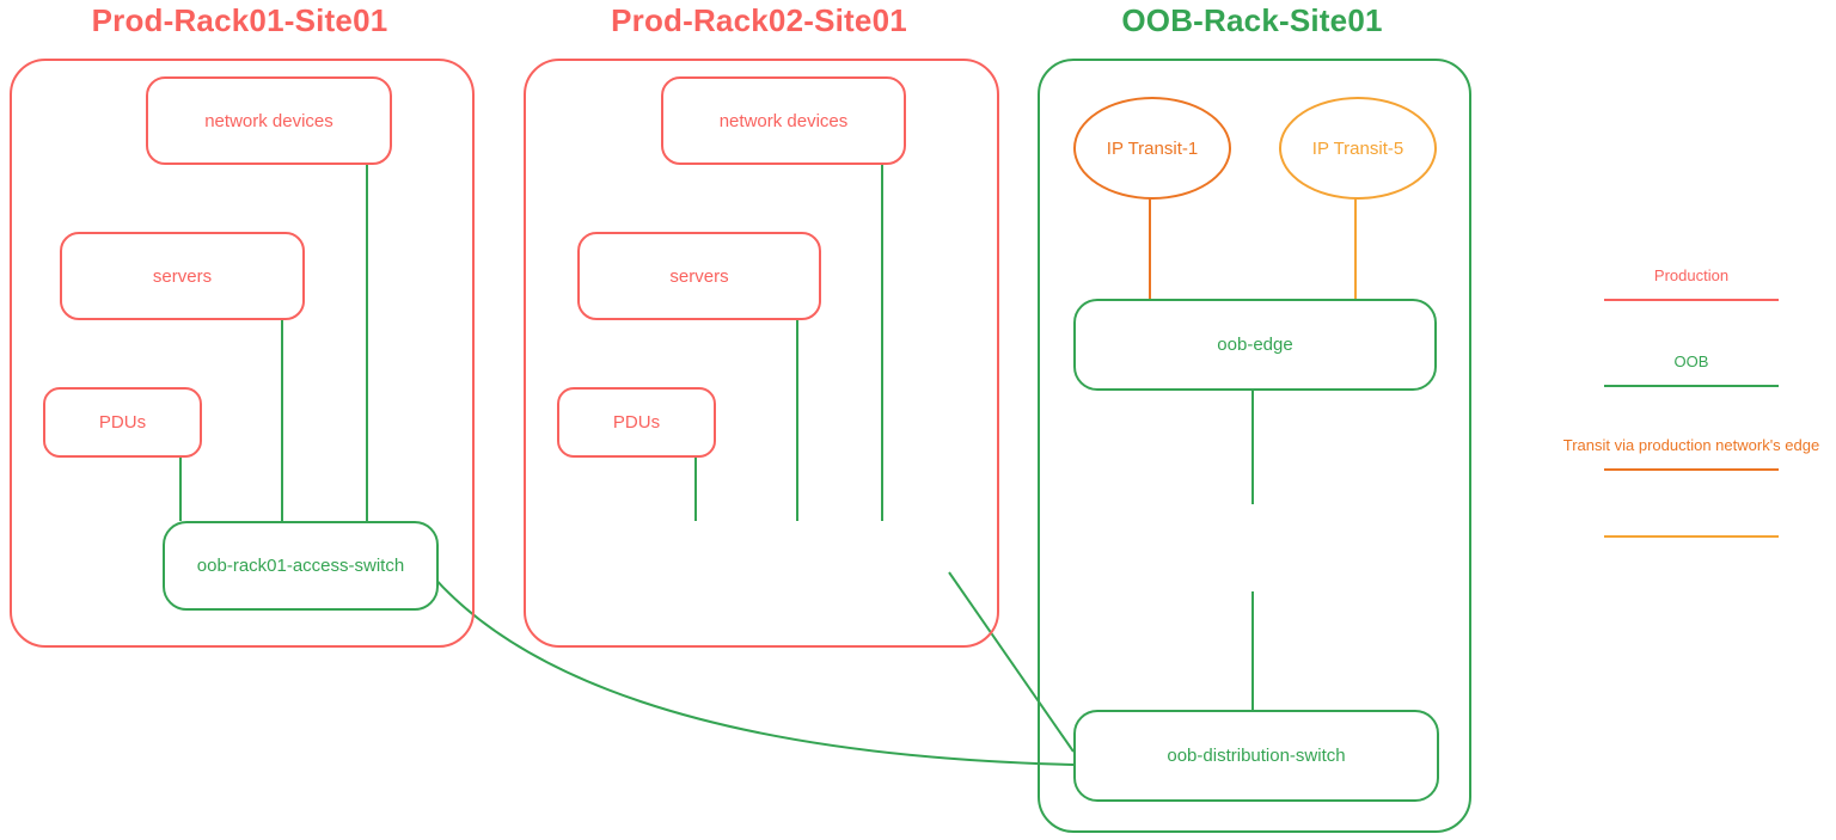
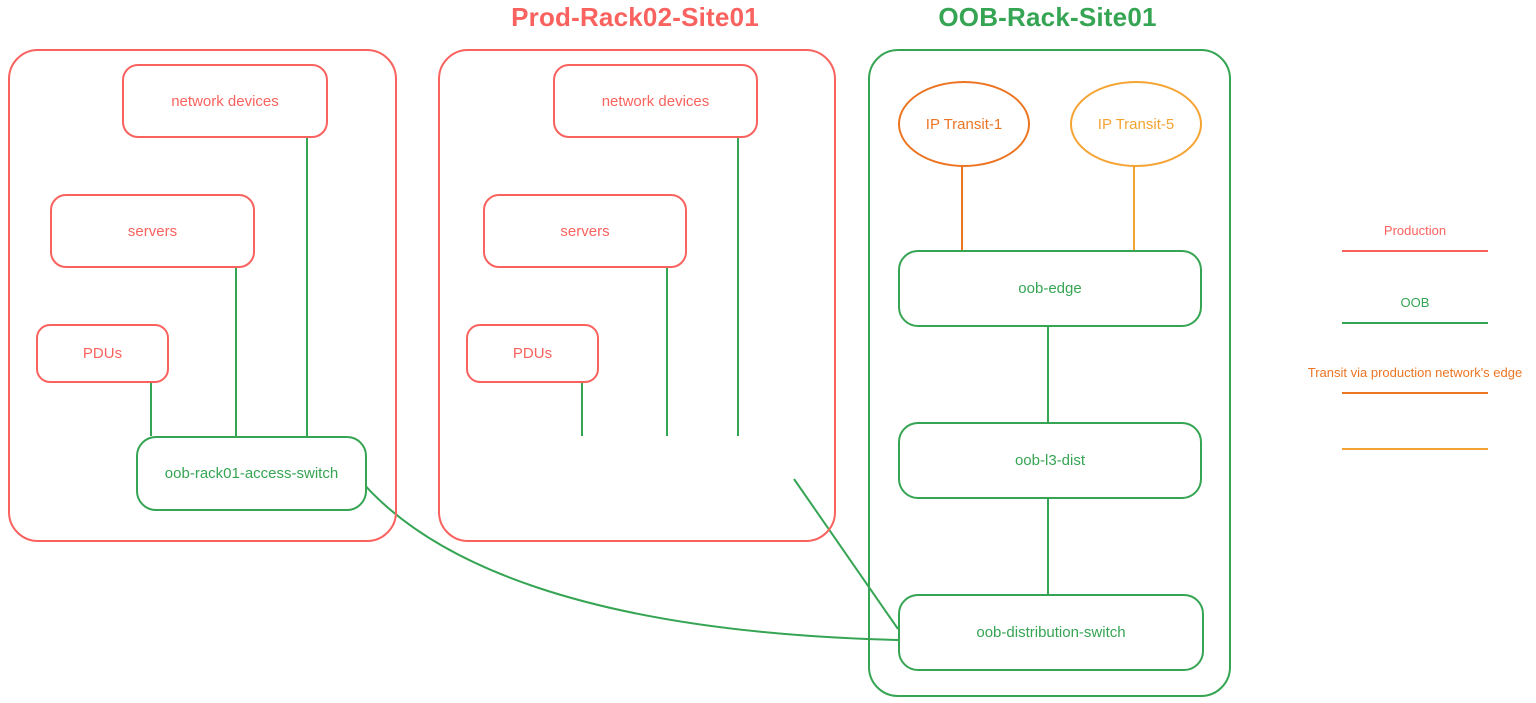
- Prod-Rack01-Site01
  network devices
  servers
  PDUs
  oob-rack01-access-switch
  Prod-Rack02-Site01
  network devices
  servers
  PDUs
  OOB-Rack-Site01
  IP Transit-1
  IP Transit-5
  oob-edge
+ oob-l3-dist
  oob-distribution-switch
  Production
  OOB
  Transit via production network's edge
